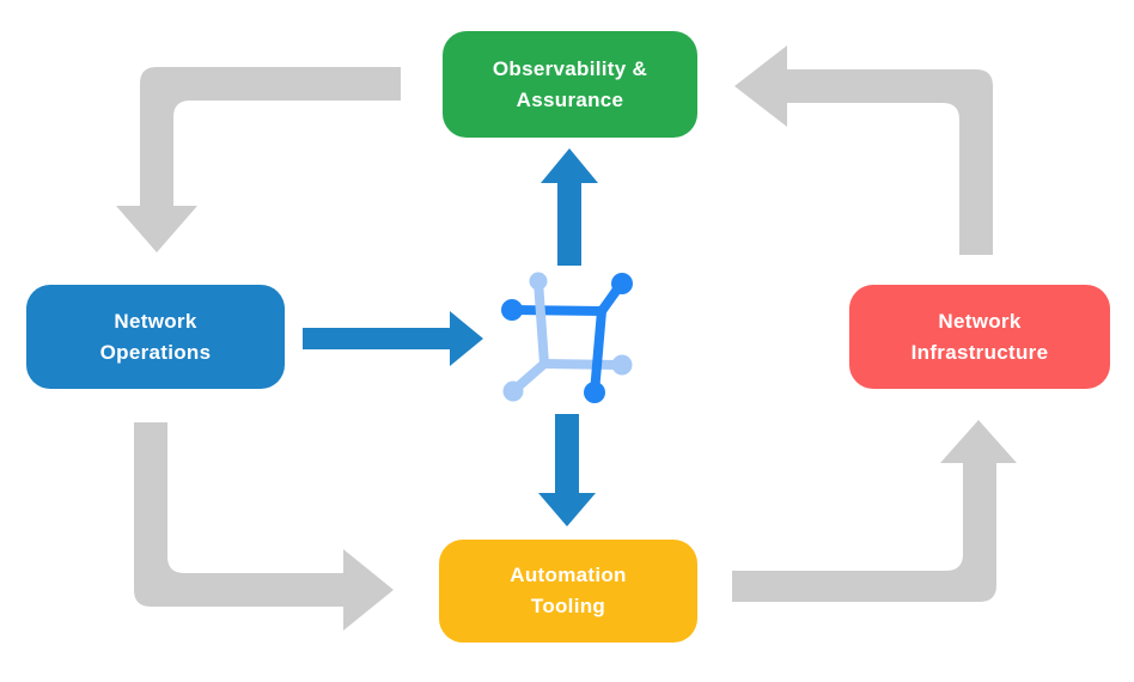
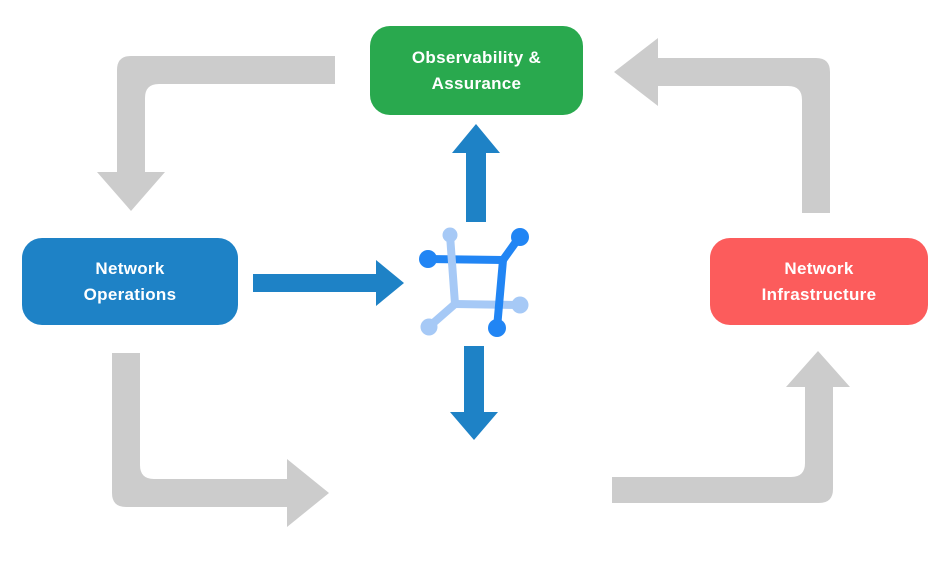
  Observability &
  Assurance
  Network
  Operations
  Network
  Infrastructure
- Automation
- Tooling
